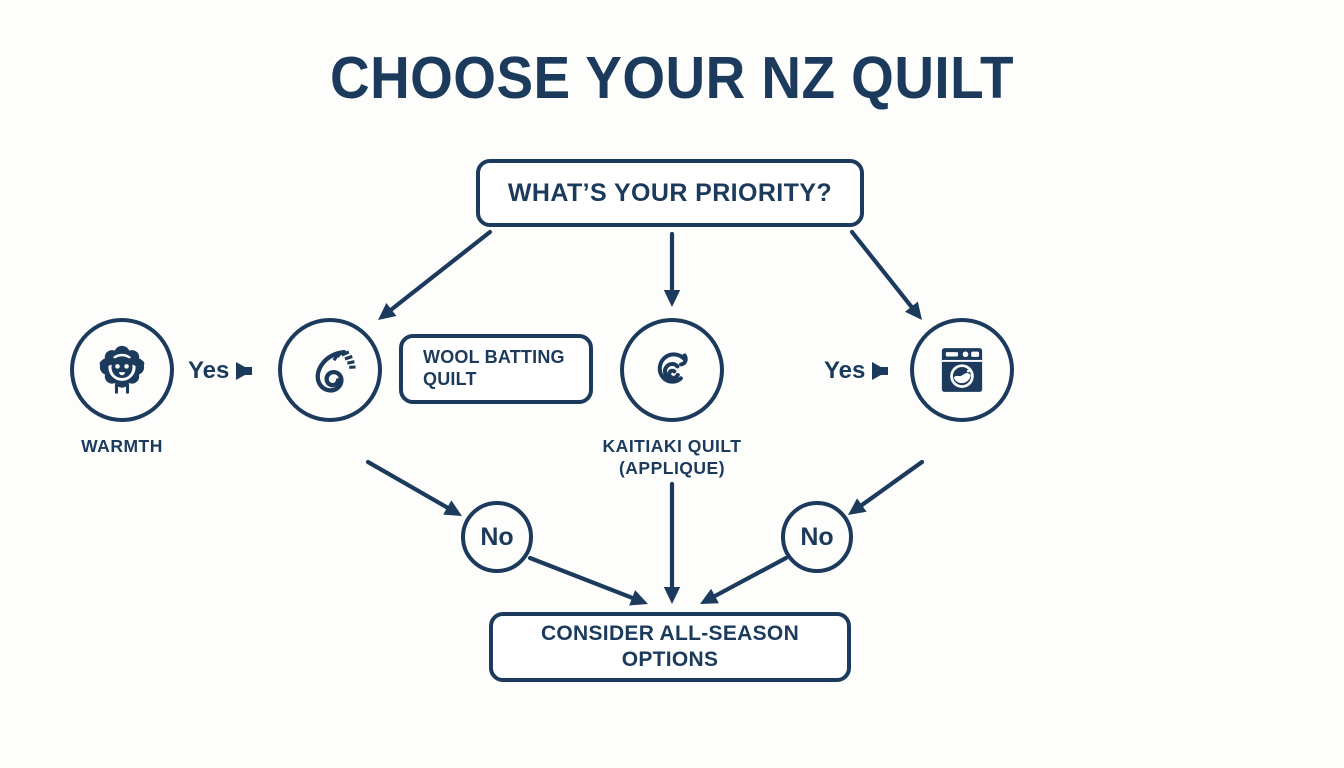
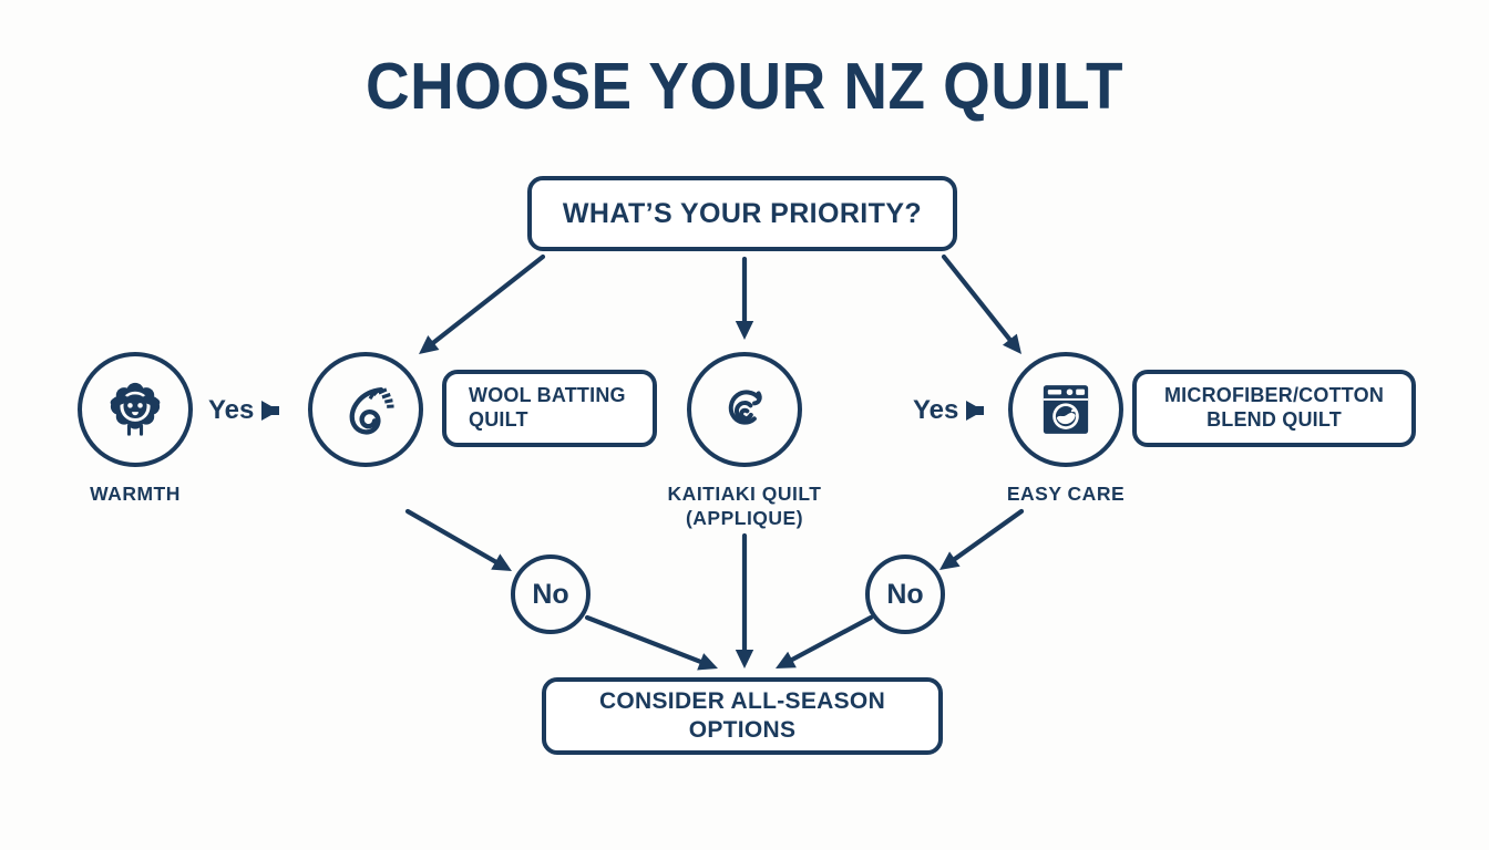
  CHOOSE YOUR NZ QUILT
  WHAT’S YOUR PRIORITY?
  WARMTH
  Yes
  WOOL BATTING
  QUILT
  KAITIAKI QUILT
  (APPLIQUE)
  Yes
+ EASY CARE
+ MICROFIBER/COTTON
+ BLEND QUILT
  No
  No
  CONSIDER ALL-SEASON OPTIONS
